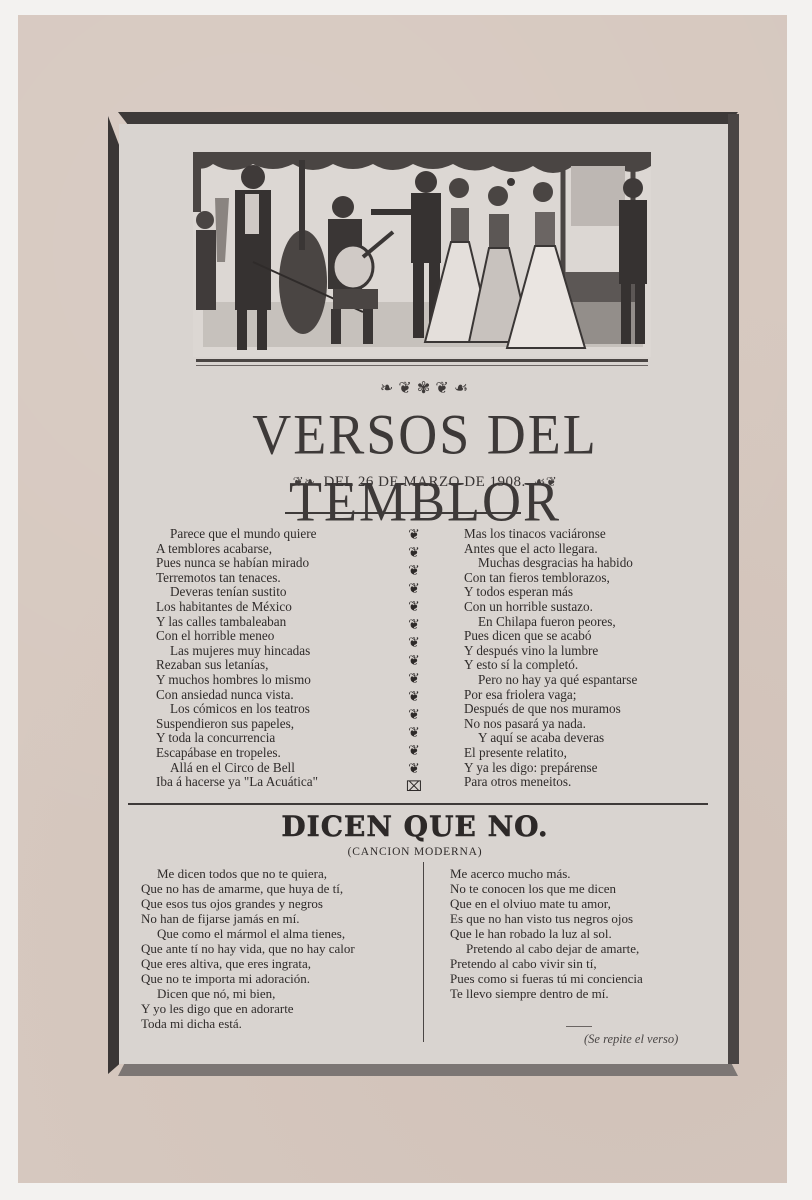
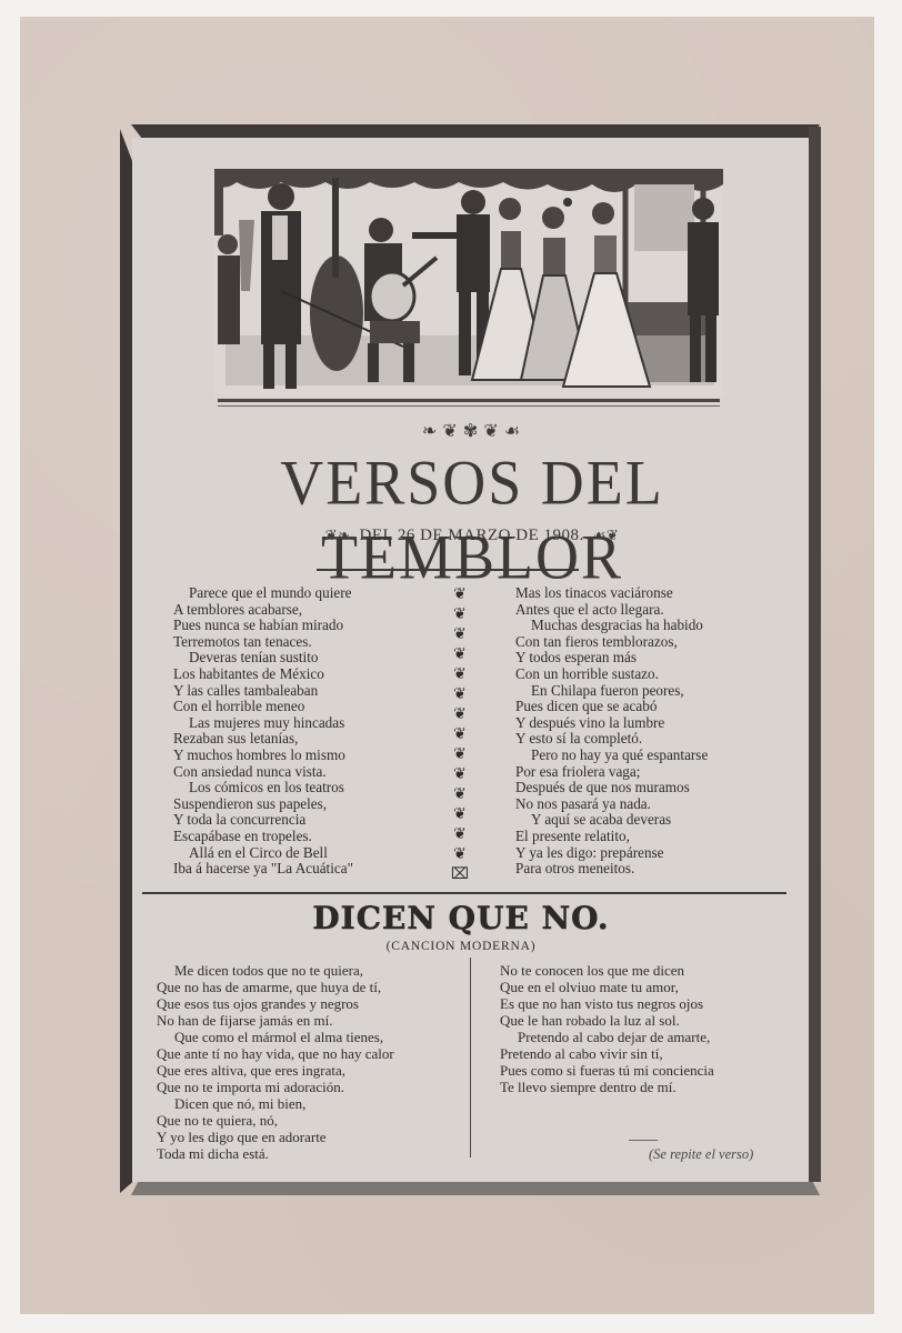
  ❧ ❦ ✾ ❦ ☙
  VERSOS DEL TEMBLOR
  ❦❧ DEL 26 DE MARZO DE 1908. ☙❦
  Parece que el mundo quiere
  A temblores acabarse,
  Pues nunca se habían mirado
  Terremotos tan tenaces.
  Deveras tenían sustito
  Los habitantes de México
  Y las calles tambaleaban
  Con el horrible meneo
  Las mujeres muy hincadas
  Rezaban sus letanías,
  Y muchos hombres lo mismo
  Con ansiedad nunca vista.
  Los cómicos en los teatros
  Suspendieron sus papeles,
  Y toda la concurrencia
  Escapábase en tropeles.
  Allá en el Circo de Bell
  Iba á hacerse ya "La Acuática"
  ❦
  ❦
  ❦
  ❦
  ❦
  ❦
  ❦
  ❦
  ❦
  ❦
  ❦
  ❦
  ❦
  ❦
  ⌧
  Mas los tinacos vaciáronse
  Antes que el acto llegara.
  Muchas desgracias ha habido
  Con tan fieros temblorazos,
  Y todos esperan más
  Con un horrible sustazo.
  En Chilapa fueron peores,
  Pues dicen que se acabó
  Y después vino la lumbre
  Y esto sí la completó.
  Pero no hay ya qué espantarse
  Por esa friolera vaga;
  Después de que nos muramos
  No nos pasará ya nada.
  Y aquí se acaba deveras
  El presente relatito,
  Y ya les digo: prepárense
  Para otros meneitos.
  DICEN QUE NO.
  (CANCION MODERNA)
  Me dicen todos que no te quiera,
  Que no has de amarme, que huya de tí,
  Que esos tus ojos grandes y negros
  No han de fijarse jamás en mí.
  Que como el mármol el alma tienes,
  Que ante tí no hay vida, que no hay calor
  Que eres altiva, que eres ingrata,
  Que no te importa mi adoración.
  Dicen que nó, mi bien,
+ Que no te quiera, nó,
  Y yo les digo que en adorarte
  Toda mi dicha está.
- Me acerco mucho más.
  No te conocen los que me dicen
  Que en el olviuo mate tu amor,
  Es que no han visto tus negros ojos
  Que le han robado la luz al sol.
  Pretendo al cabo dejar de amarte,
  Pretendo al cabo vivir sin tí,
  Pues como si fueras tú mi conciencia
  Te llevo siempre dentro de mí.
  (Se repite el verso)
